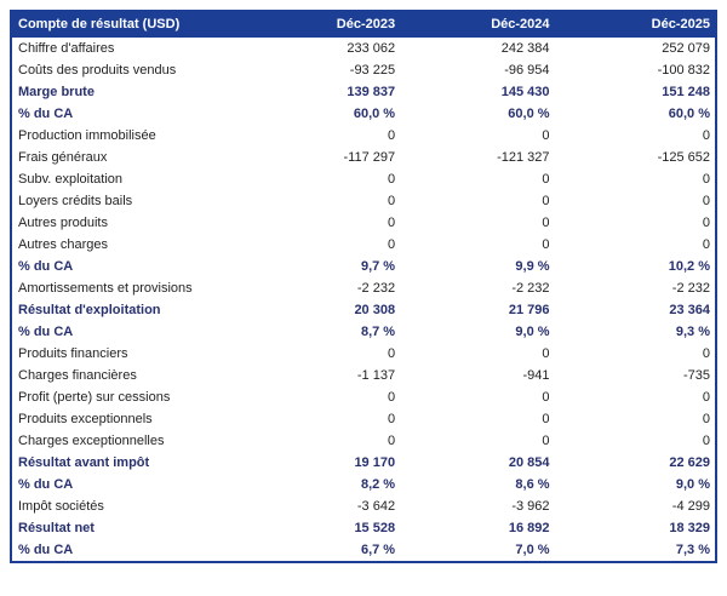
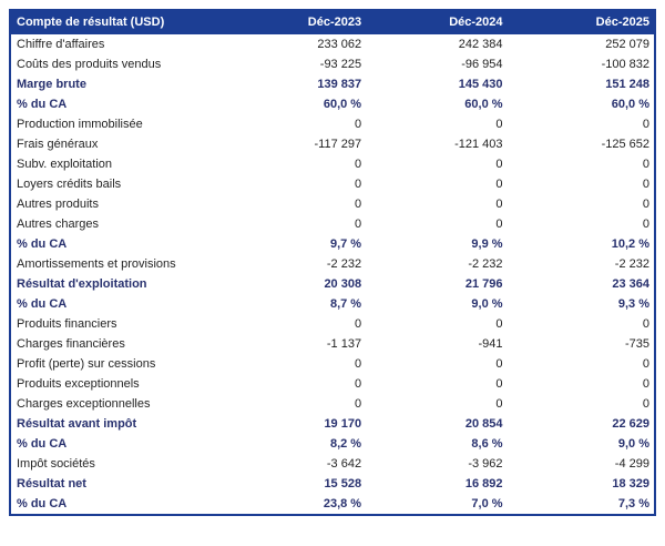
  Compte de résultat (USD)	Déc-2023	Déc-2024	Déc-2025
  Chiffre d'affaires	233 062	242 384	252 079
  Coûts des produits vendus	-93 225	-96 954	-100 832
  Marge brute	139 837	145 430	151 248
  % du CA	60,0 %	60,0 %	60,0 %
  Production immobilisée	0	0	0
- Frais généraux	-117 297	-121 327	-125 652
+ Frais généraux	-117 297	-121 403	-125 652
  Subv. exploitation	0	0	0
  Loyers crédits bails	0	0	0
  Autres produits	0	0	0
  Autres charges	0	0	0
  % du CA	9,7 %	9,9 %	10,2 %
  Amortissements et provisions	-2 232	-2 232	-2 232
  Résultat d'exploitation	20 308	21 796	23 364
  % du CA	8,7 %	9,0 %	9,3 %
  Produits financiers	0	0	0
  Charges financières	-1 137	-941	-735
  Profit (perte) sur cessions	0	0	0
  Produits exceptionnels	0	0	0
  Charges exceptionnelles	0	0	0
  Résultat avant impôt	19 170	20 854	22 629
  % du CA	8,2 %	8,6 %	9,0 %
  Impôt sociétés	-3 642	-3 962	-4 299
  Résultat net	15 528	16 892	18 329
- % du CA	6,7 %	7,0 %	7,3 %
+ % du CA	23,8 %	7,0 %	7,3 %
